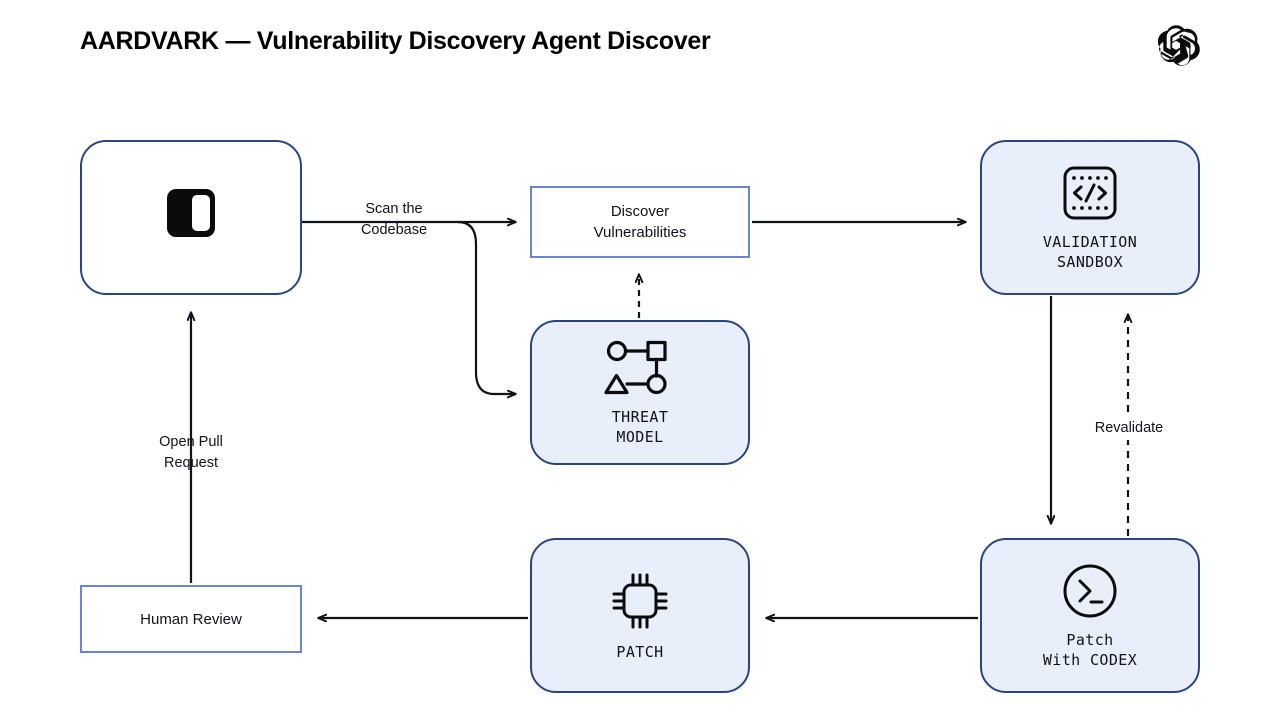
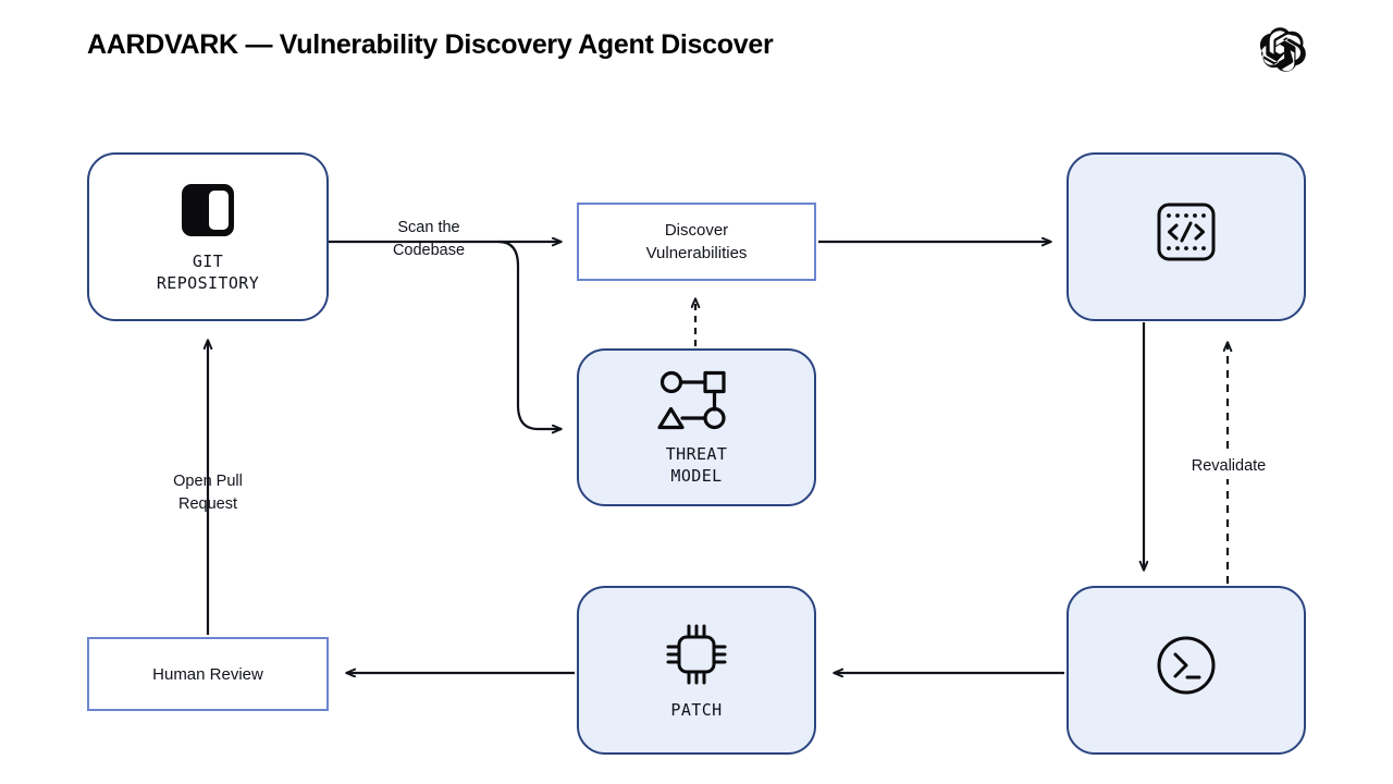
  AARDVARK — Vulnerability Discovery Agent Discover
+ GIT
+ REPOSITORY
  Discover
  Vulnerabilities
  THREAT
  MODEL
- VALIDATION
- SANDBOX
- Patch
- With CODEX
  PATCH
  Human Review
  Scan the
  Codebase
  Open Pull
  Request
  Revalidate
